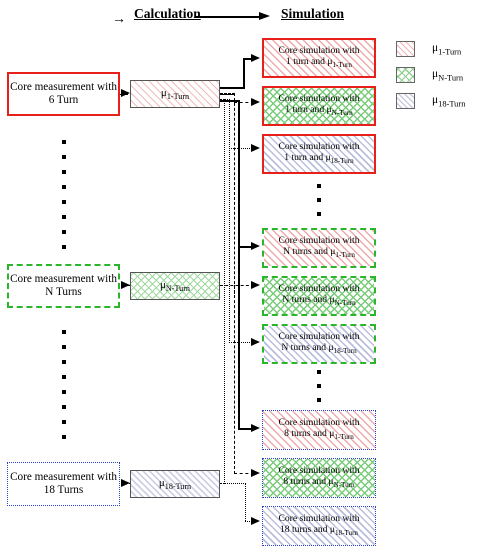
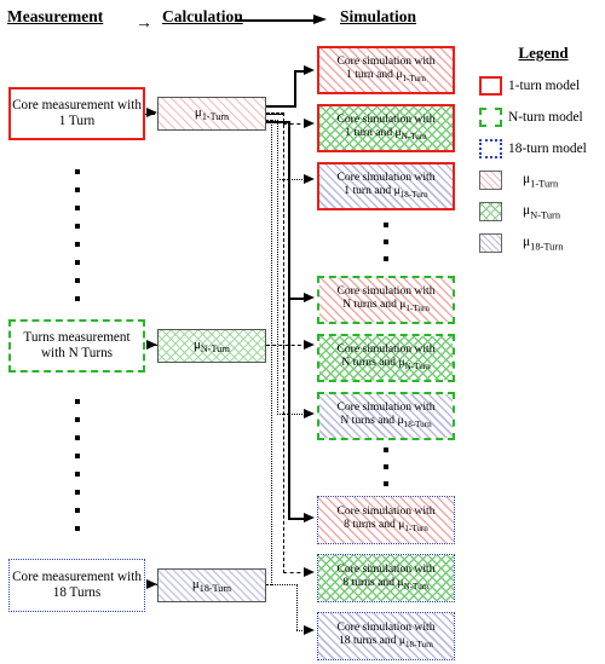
+ Measurement
  →
  Calculation
  Simulation
- Core measurement with 6 Turn
+ Core measurement with 1 Turn
- Core measurement with N Turns
+ Turns measurement with N Turns
  Core measurement with 18 Turns
  μ1-Turn
  μN-Turn
  μ18-Turn
  Core simulation with
  1 turn and μ1-Turn
  Core simulation with
  1 turn and μN-Turn
  Core simulation with
  1 turn and μ18-Turn
  Core simulation with
  N turns and μ1-Turn
  Core simulation with
  N turns and μN-Turn
  Core simulation with
  N turns and μ18-Turn
  Core simulation with
  8 turns and μ1-Turn
  Core simulation with
  8 turns and μN-Turn
  Core simulation with
  18 turns and μ18-Turn
+ Legend
+ 1-turn model
+ N-turn model
+ 18-turn model
  μ1-Turn
  μN-Turn
  μ18-Turn
